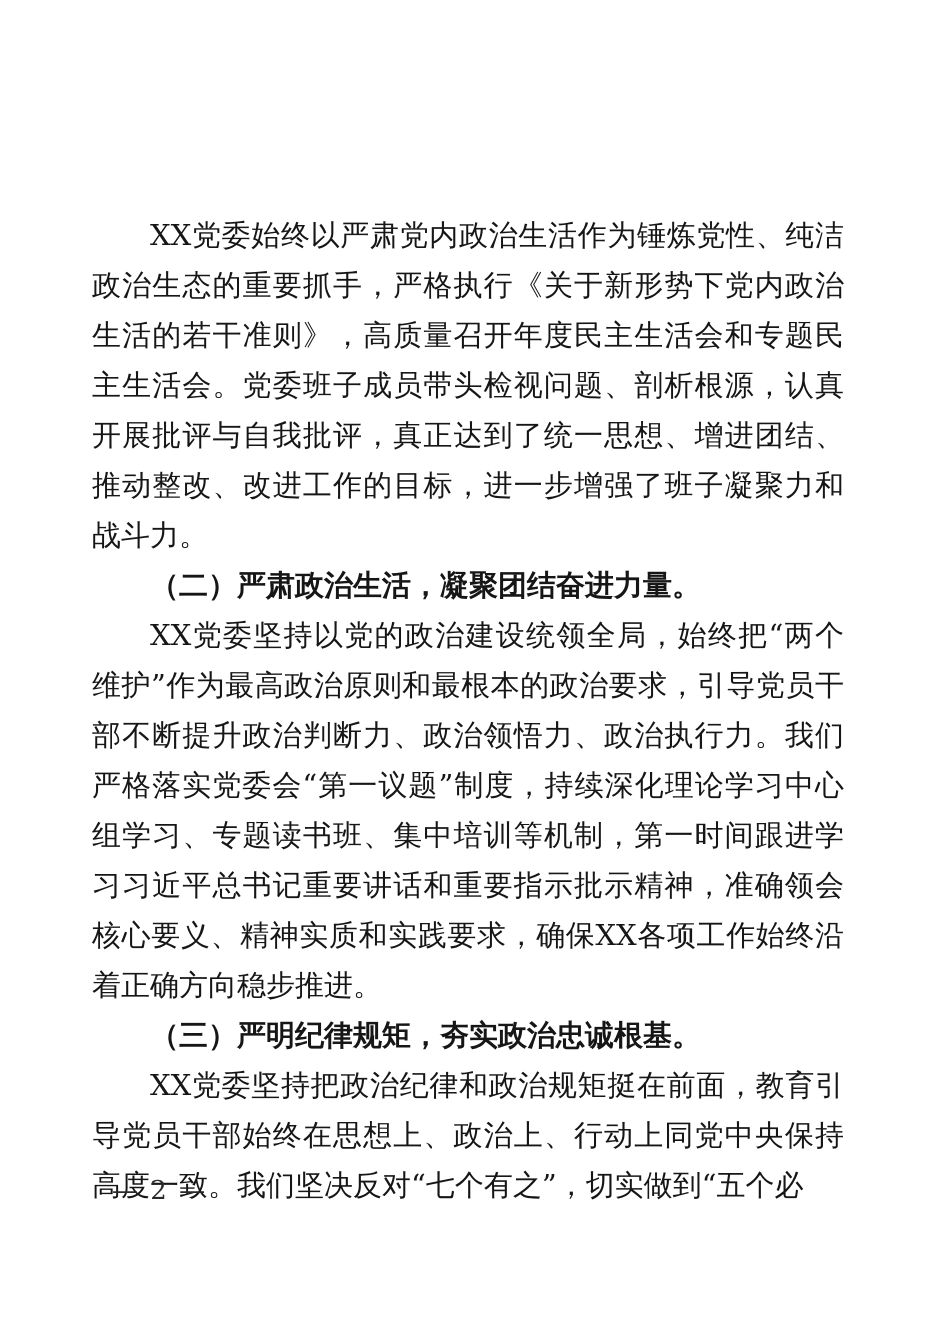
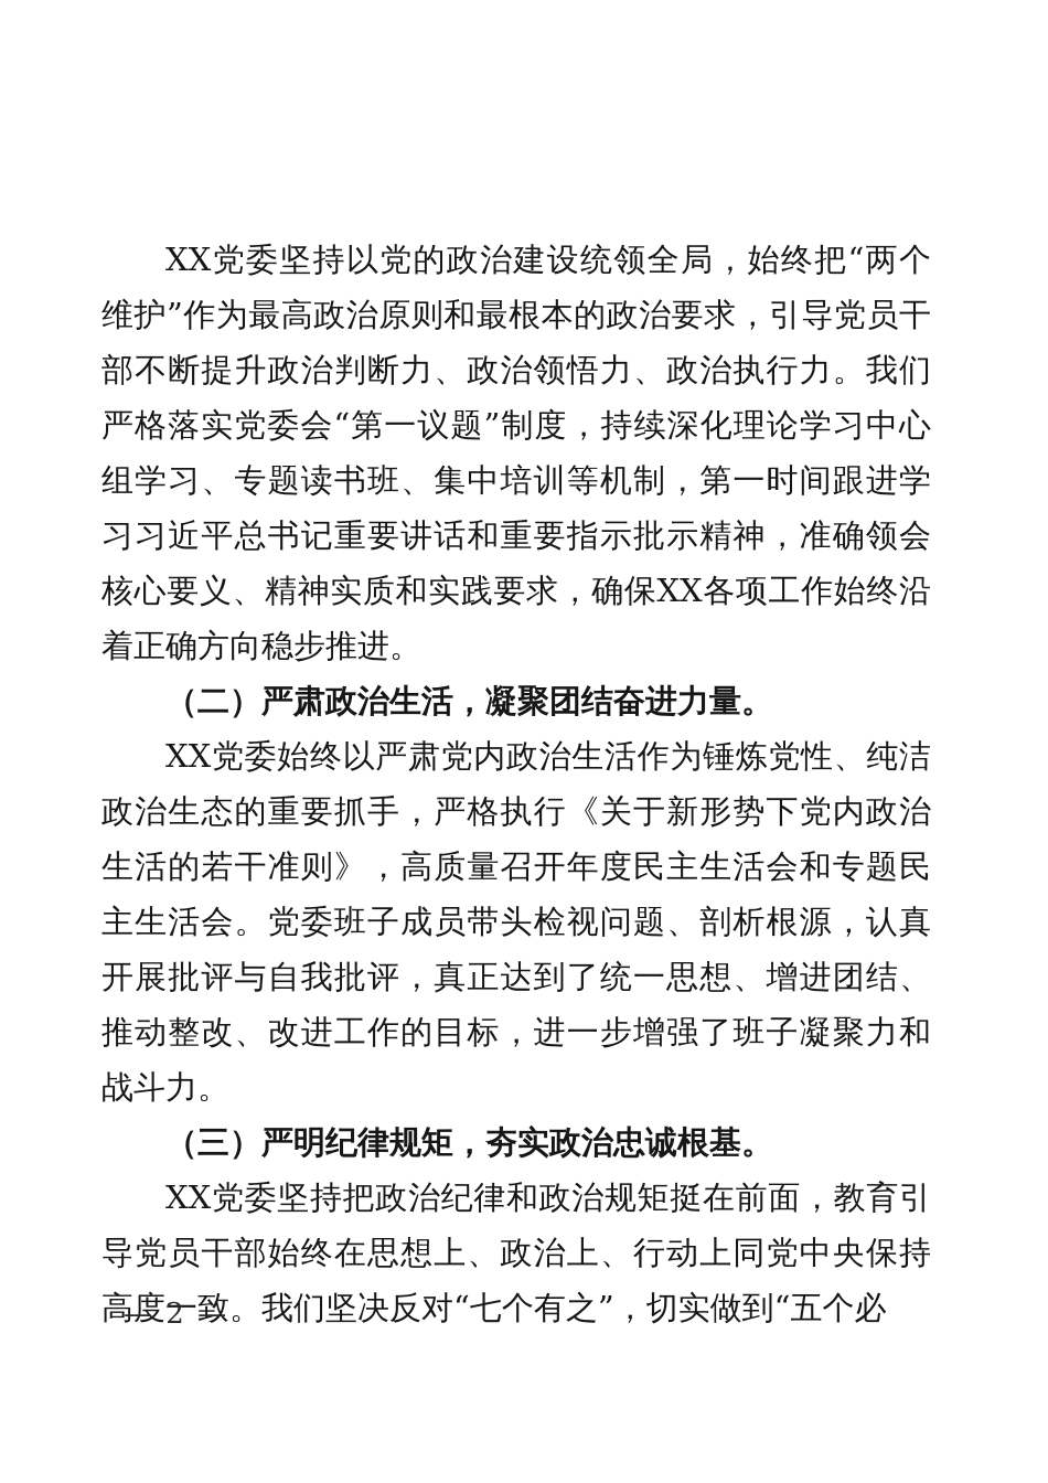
- XX党委始终以严肃党内政治生活作为锤炼党性、纯洁政治生态的重要抓手，严格执行《关于新形势下党内政治生活的若干准则》，高质量召开年度民主生活会和专题民主生活会。党委班子成员带头检视问题、剖析根源，认真开展批评与自我批评，真正达到了统一思想、增进团结、推动整改、改进工作的目标，进一步增强了班子凝聚力和战斗力。
+ XX党委坚持以党的政治建设统领全局，始终把“两个维护”作为最高政治原则和最根本的政治要求，引导党员干部不断提升政治判断力、政治领悟力、政治执行力。我们严格落实党委会“第一议题”制度，持续深化理论学习中心组学习、专题读书班、集中培训等机制，第一时间跟进学习习近平总书记重要讲话和重要指示批示精神，准确领会核心要义、精神实质和实践要求，确保XX各项工作始终沿着正确方向稳步推进。
  （二）严肃政治生活，凝聚团结奋进力量。
- XX党委坚持以党的政治建设统领全局，始终把“两个维护”作为最高政治原则和最根本的政治要求，引导党员干部不断提升政治判断力、政治领悟力、政治执行力。我们严格落实党委会“第一议题”制度，持续深化理论学习中心组学习、专题读书班、集中培训等机制，第一时间跟进学习习近平总书记重要讲话和重要指示批示精神，准确领会核心要义、精神实质和实践要求，确保XX各项工作始终沿着正确方向稳步推进。
+ XX党委始终以严肃党内政治生活作为锤炼党性、纯洁政治生态的重要抓手，严格执行《关于新形势下党内政治生活的若干准则》，高质量召开年度民主生活会和专题民主生活会。党委班子成员带头检视问题、剖析根源，认真开展批评与自我批评，真正达到了统一思想、增进团结、推动整改、改进工作的目标，进一步增强了班子凝聚力和战斗力。
  （三）严明纪律规矩，夯实政治忠诚根基。
  XX党委坚持把政治纪律和政治规矩挺在前面，教育引导党员干部始终在思想上、政治上、行动上同党中央保持高度一致。我们坚决反对“七个有之”，切实做到“五个必
  — 2 —
